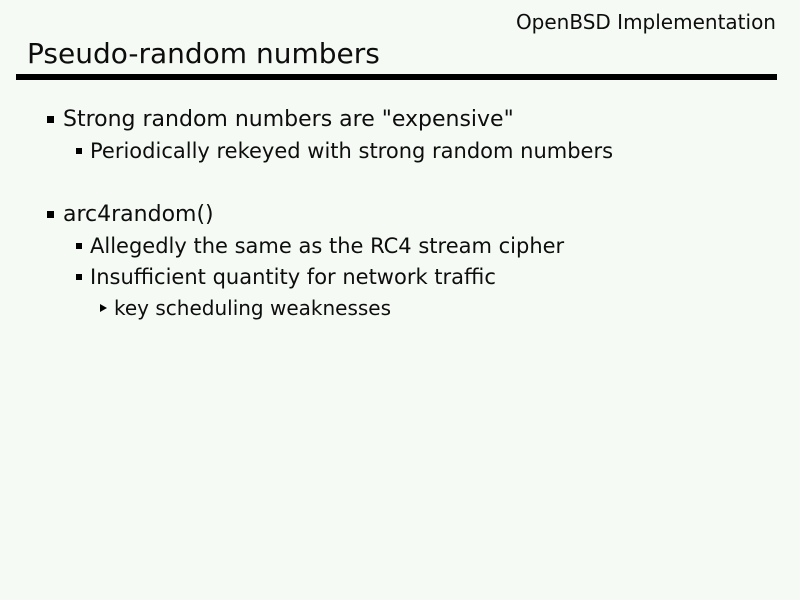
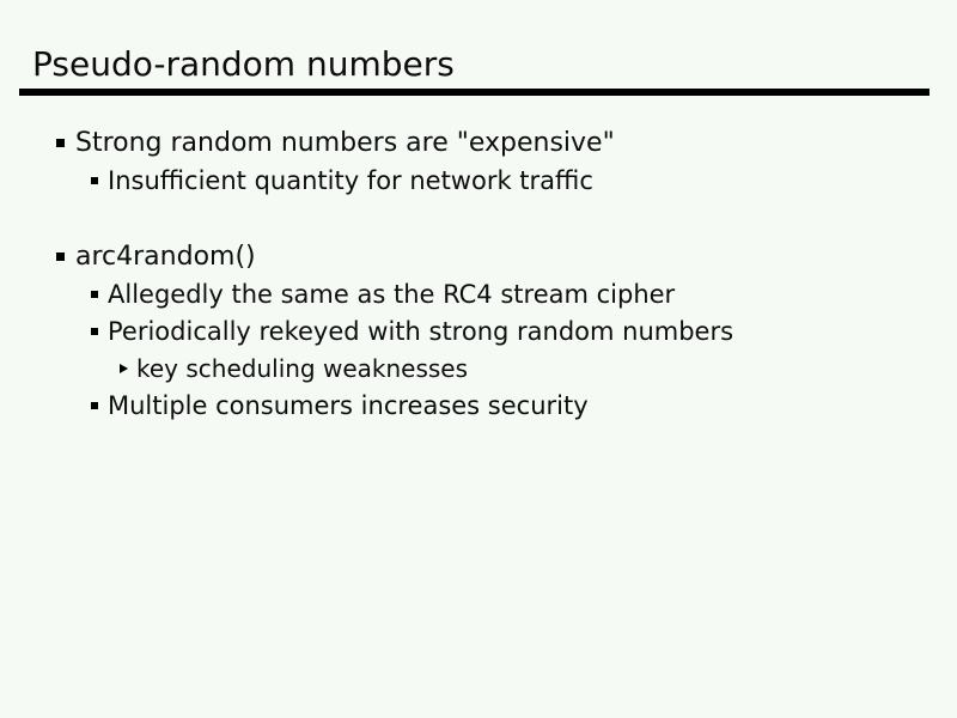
- OpenBSD Implementation
  Pseudo-random numbers
  Strong random numbers are "expensive"
- Periodically rekeyed with strong random numbers
+ Insufficient quantity for network traffic
  arc4random()
  Allegedly the same as the RC4 stream cipher
- Insufficient quantity for network traffic
+ Periodically rekeyed with strong random numbers
  key scheduling weaknesses
+ Multiple consumers increases security
